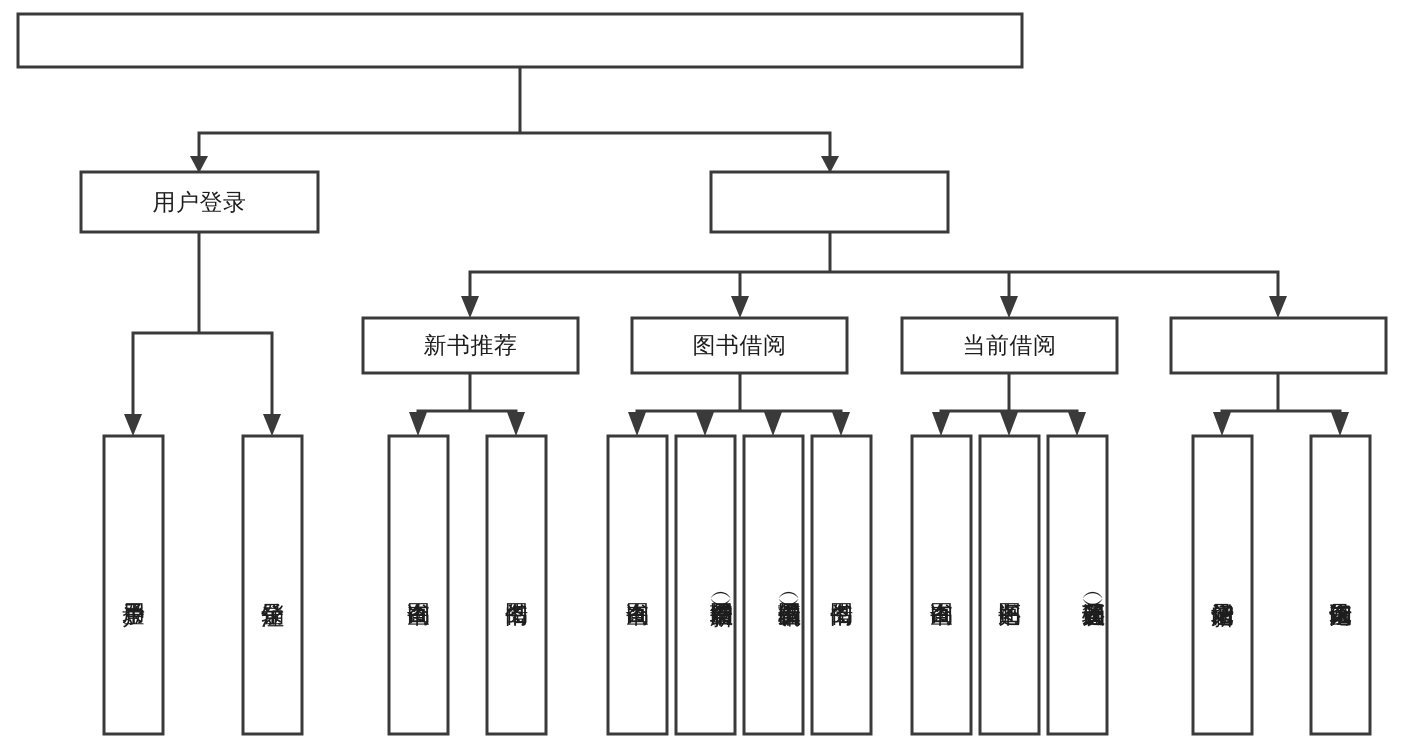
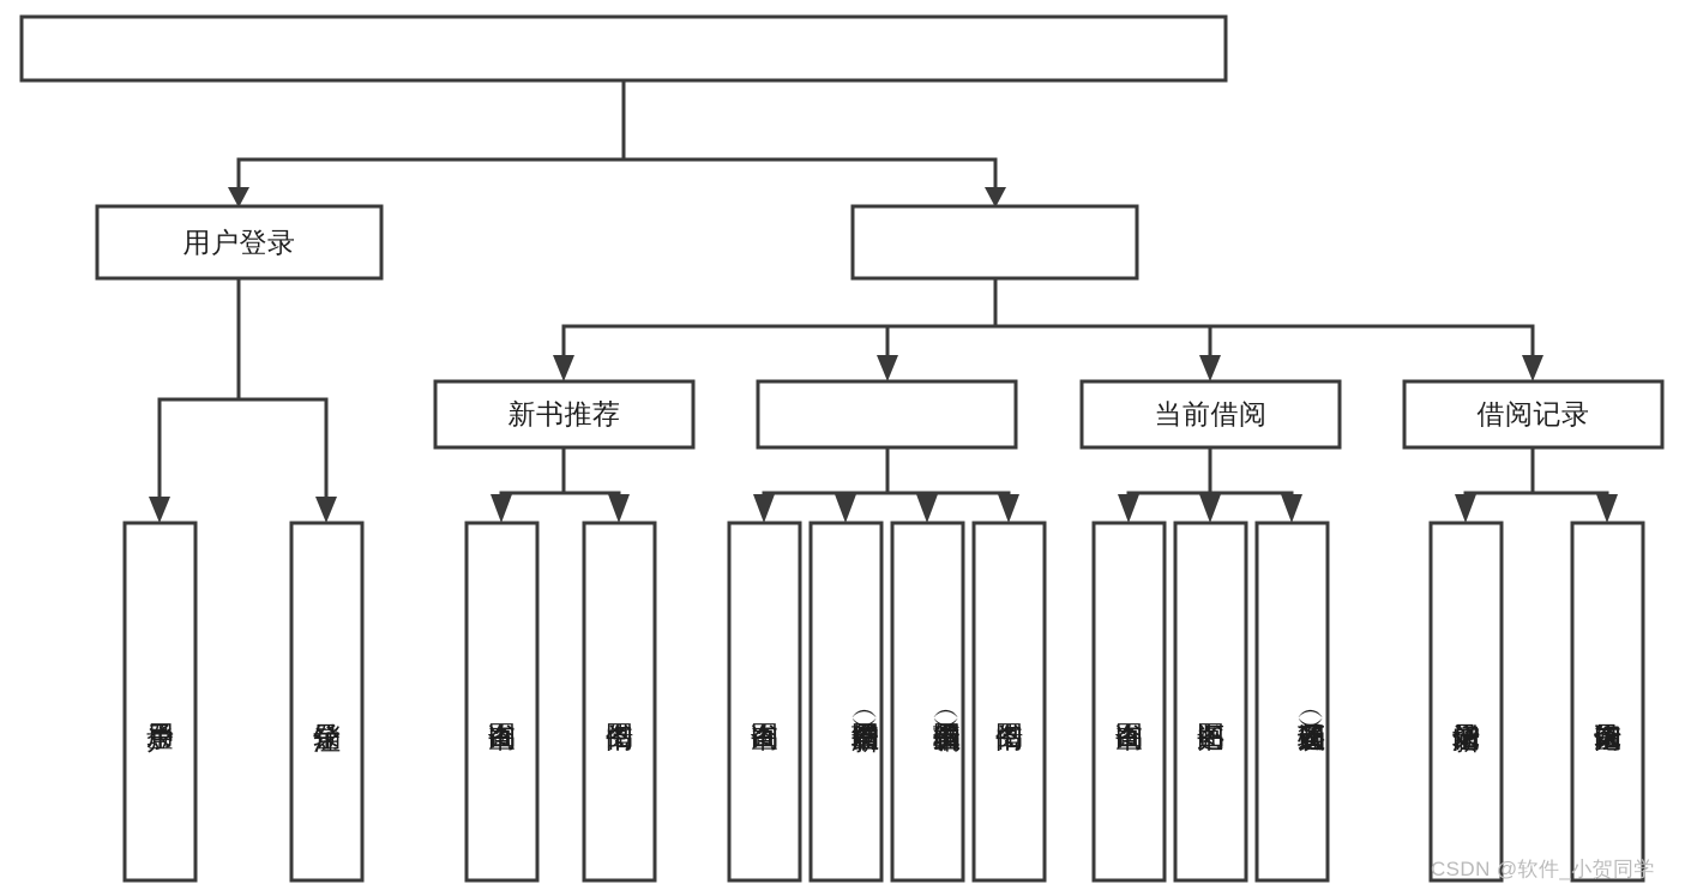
  用户登录
  新书推荐
- 图书借阅
  当前借阅
+ 借阅记录
+ CSDN @软件_小贺同学
